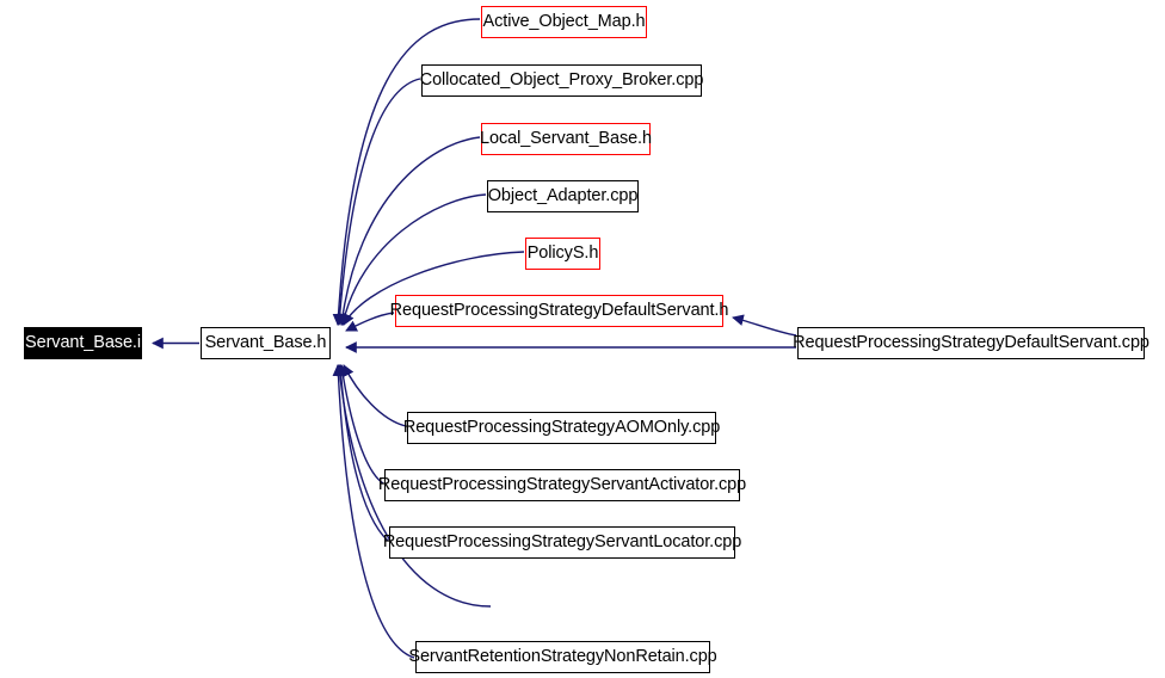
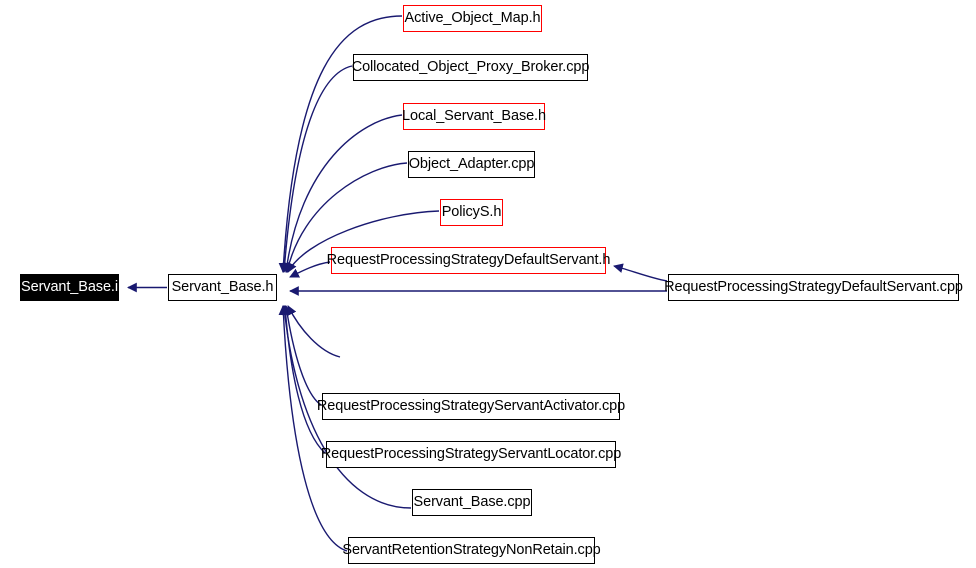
  Servant_Base.i
  Servant_Base.h
  Active_Object_Map.h
  Collocated_Object_Proxy_Broker.cpp
  Local_Servant_Base.h
  Object_Adapter.cpp
  PolicyS.h
  RequestProcessingStrategyDefaultServant.h
  RequestProcessingStrategyDefaultServant.cpp
- RequestProcessingStrategyAOMOnly.cpp
  RequestProcessingStrategyServantActivator.cpp
  RequestProcessingStrategyServantLocator.cpp
+ Servant_Base.cpp
  ServantRetentionStrategyNonRetain.cpp
